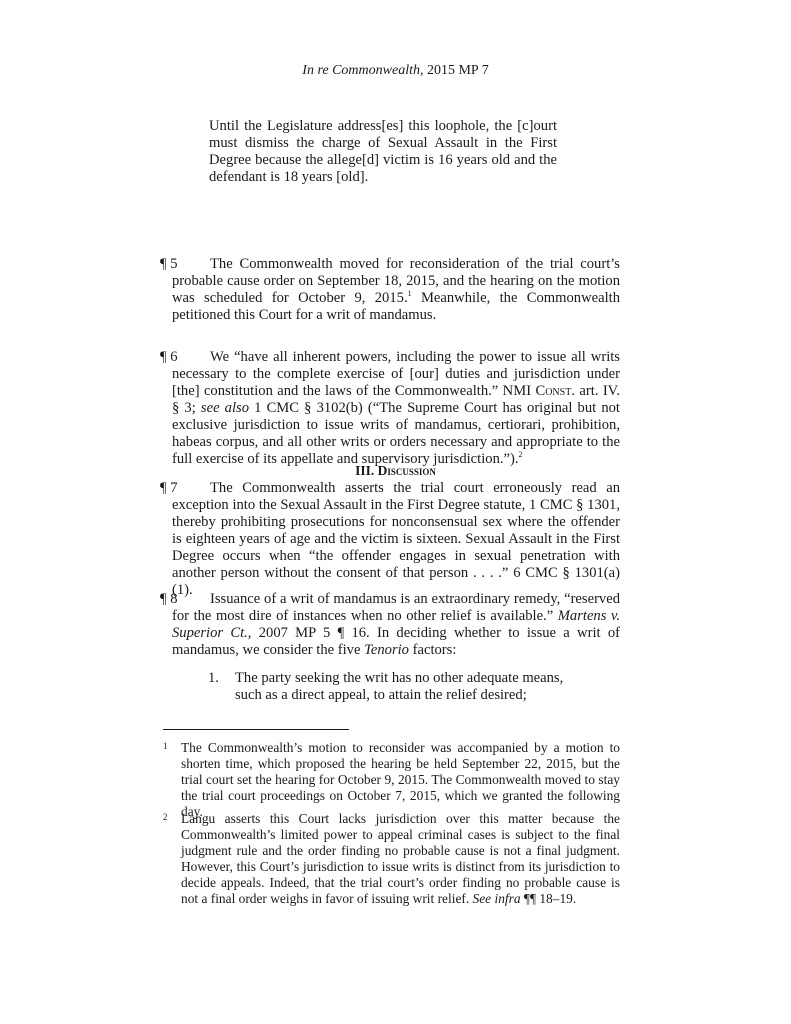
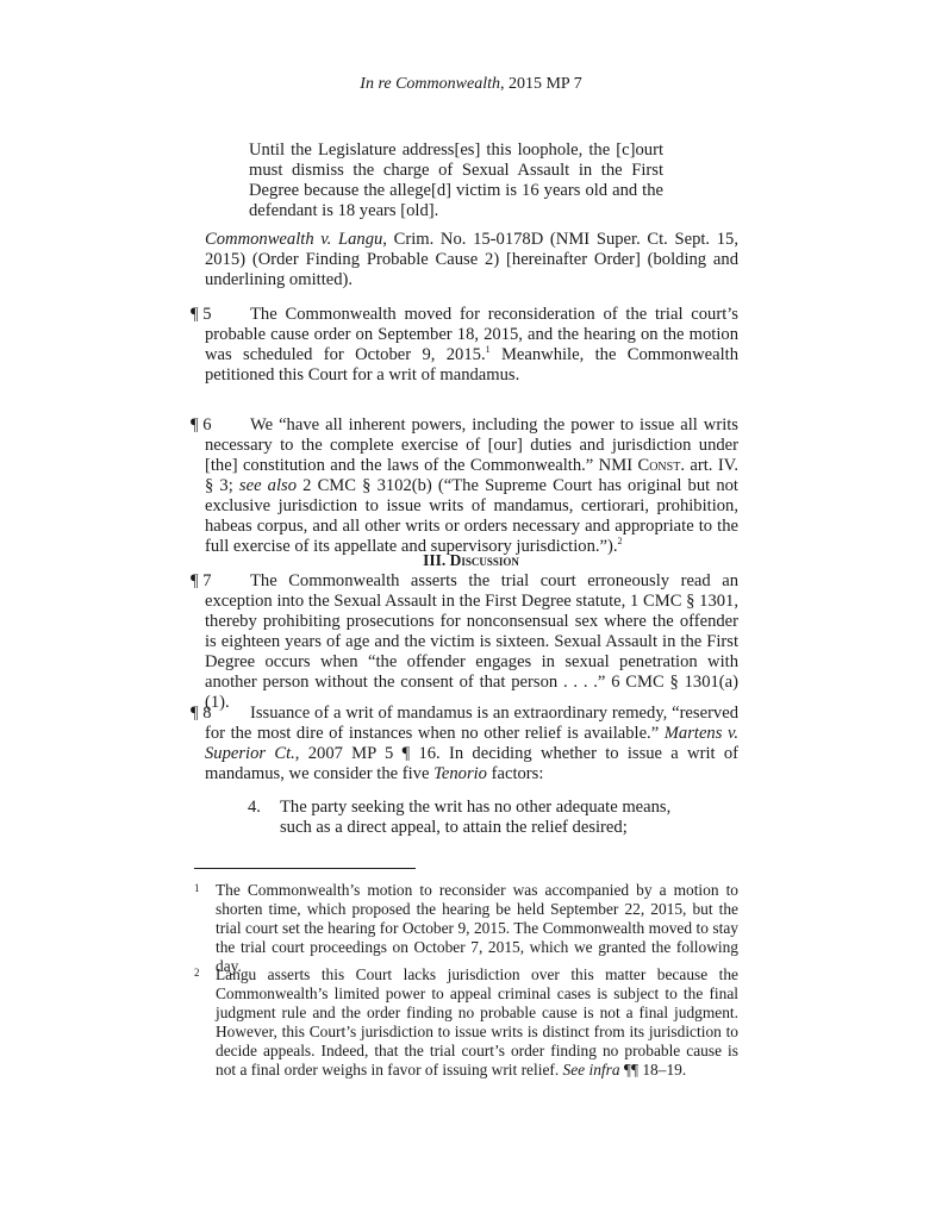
  In re Commonwealth, 2015 MP 7
  Until the Legislature address[es] this loophole, the [c]ourt must dismiss the charge of Sexual Assault in the First Degree because the allege[d] victim is 16 years old and the defendant is 18 years [old].
+ Commonwealth v. Langu, Crim. No. 15-0178D (NMI Super. Ct. Sept. 15, 2015) (Order Finding Probable Cause 2) [hereinafter Order] (bolding and underlining omitted).
  ¶ 5
  The Commonwealth moved for reconsideration of the trial court’s probable cause order on September 18, 2015, and the hearing on the motion was scheduled for October 9, 2015.1 Meanwhile, the Commonwealth petitioned this Court for a writ of mandamus.
  ¶ 6
- We “have all inherent powers, including the power to issue all writs necessary to the complete exercise of [our] duties and jurisdiction under [the] constitution and the laws of the Commonwealth.” NMI Const. art. IV. § 3; see also 1 CMC § 3102(b) (“The Supreme Court has original but not exclusive jurisdiction to issue writs of mandamus, certiorari, prohibition, habeas corpus, and all other writs or orders necessary and appropriate to the full exercise of its appellate and supervisory jurisdiction.”).2
+ We “have all inherent powers, including the power to issue all writs necessary to the complete exercise of [our] duties and jurisdiction under [the] constitution and the laws of the Commonwealth.” NMI Const. art. IV. § 3; see also 2 CMC § 3102(b) (“The Supreme Court has original but not exclusive jurisdiction to issue writs of mandamus, certiorari, prohibition, habeas corpus, and all other writs or orders necessary and appropriate to the full exercise of its appellate and supervisory jurisdiction.”).2
  III. Discussion
  ¶ 7
  The Commonwealth asserts the trial court erroneously read an exception into the Sexual Assault in the First Degree statute, 1 CMC § 1301, thereby prohibiting prosecutions for nonconsensual sex where the offender is eighteen years of age and the victim is sixteen. Sexual Assault in the First Degree occurs when “the offender engages in sexual penetration with another person without the consent of that person . . . .” 6 CMC § 1301(a)(1).
  ¶ 8
  Issuance of a writ of mandamus is an extraordinary remedy, “reserved for the most dire of instances when no other relief is available.” Martens v. Superior Ct., 2007 MP 5 ¶ 16. In deciding whether to issue a writ of mandamus, we consider the five Tenorio factors:
- 1.
+ 4.
  The party seeking the writ has no other adequate means, such as a direct appeal, to attain the relief desired;
  1
  The Commonwealth’s motion to reconsider was accompanied by a motion to shorten time, which proposed the hearing be held September 22, 2015, but the trial court set the hearing for October 9, 2015. The Commonwealth moved to stay the trial court proceedings on October 7, 2015, which we granted the following day.
  2
  Langu asserts this Court lacks jurisdiction over this matter because the Commonwealth’s limited power to appeal criminal cases is subject to the final judgment rule and the order finding no probable cause is not a final judgment. However, this Court’s jurisdiction to issue writs is distinct from its jurisdiction to decide appeals. Indeed, that the trial court’s order finding no probable cause is not a final order weighs in favor of issuing writ relief. See infra ¶¶ 18–19.
